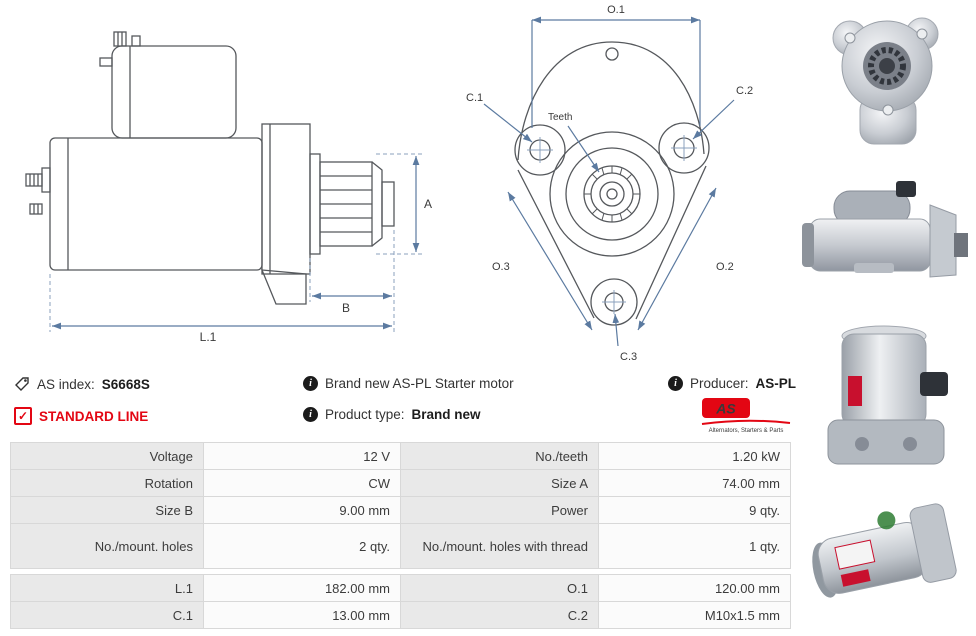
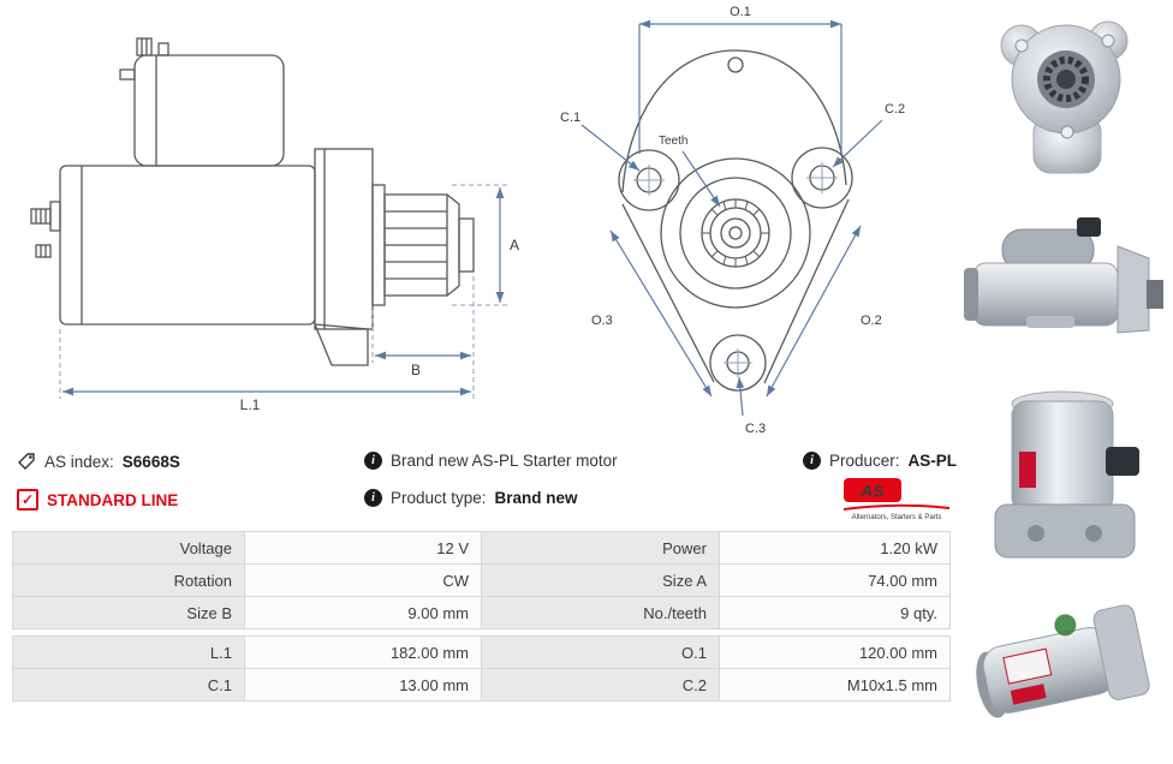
  A
  B
  L.1
  O.1
  C.1
  C.2
  Teeth
  O.3
  O.2
  C.3
  AS index:
  S6668S
  i
  Brand new AS-PL Starter motor
  i
  Producer:
  AS-PL
  ✓
  STANDARD LINE
  i
  Product type:
  Brand new
  AS
- Voltage	12 V	No./teeth	1.20 kW
+ Voltage	12 V	Power	1.20 kW
  Rotation	CW	Size A	74.00 mm
- Size B	9.00 mm	Power	9 qty.
+ Size B	9.00 mm	No./teeth	9 qty.
- No./mount. holes	2 qty.	No./mount. holes with thread	1 qty.
  L.1	182.00 mm	O.1	120.00 mm
  C.1	13.00 mm	C.2	M10x1.5 mm
